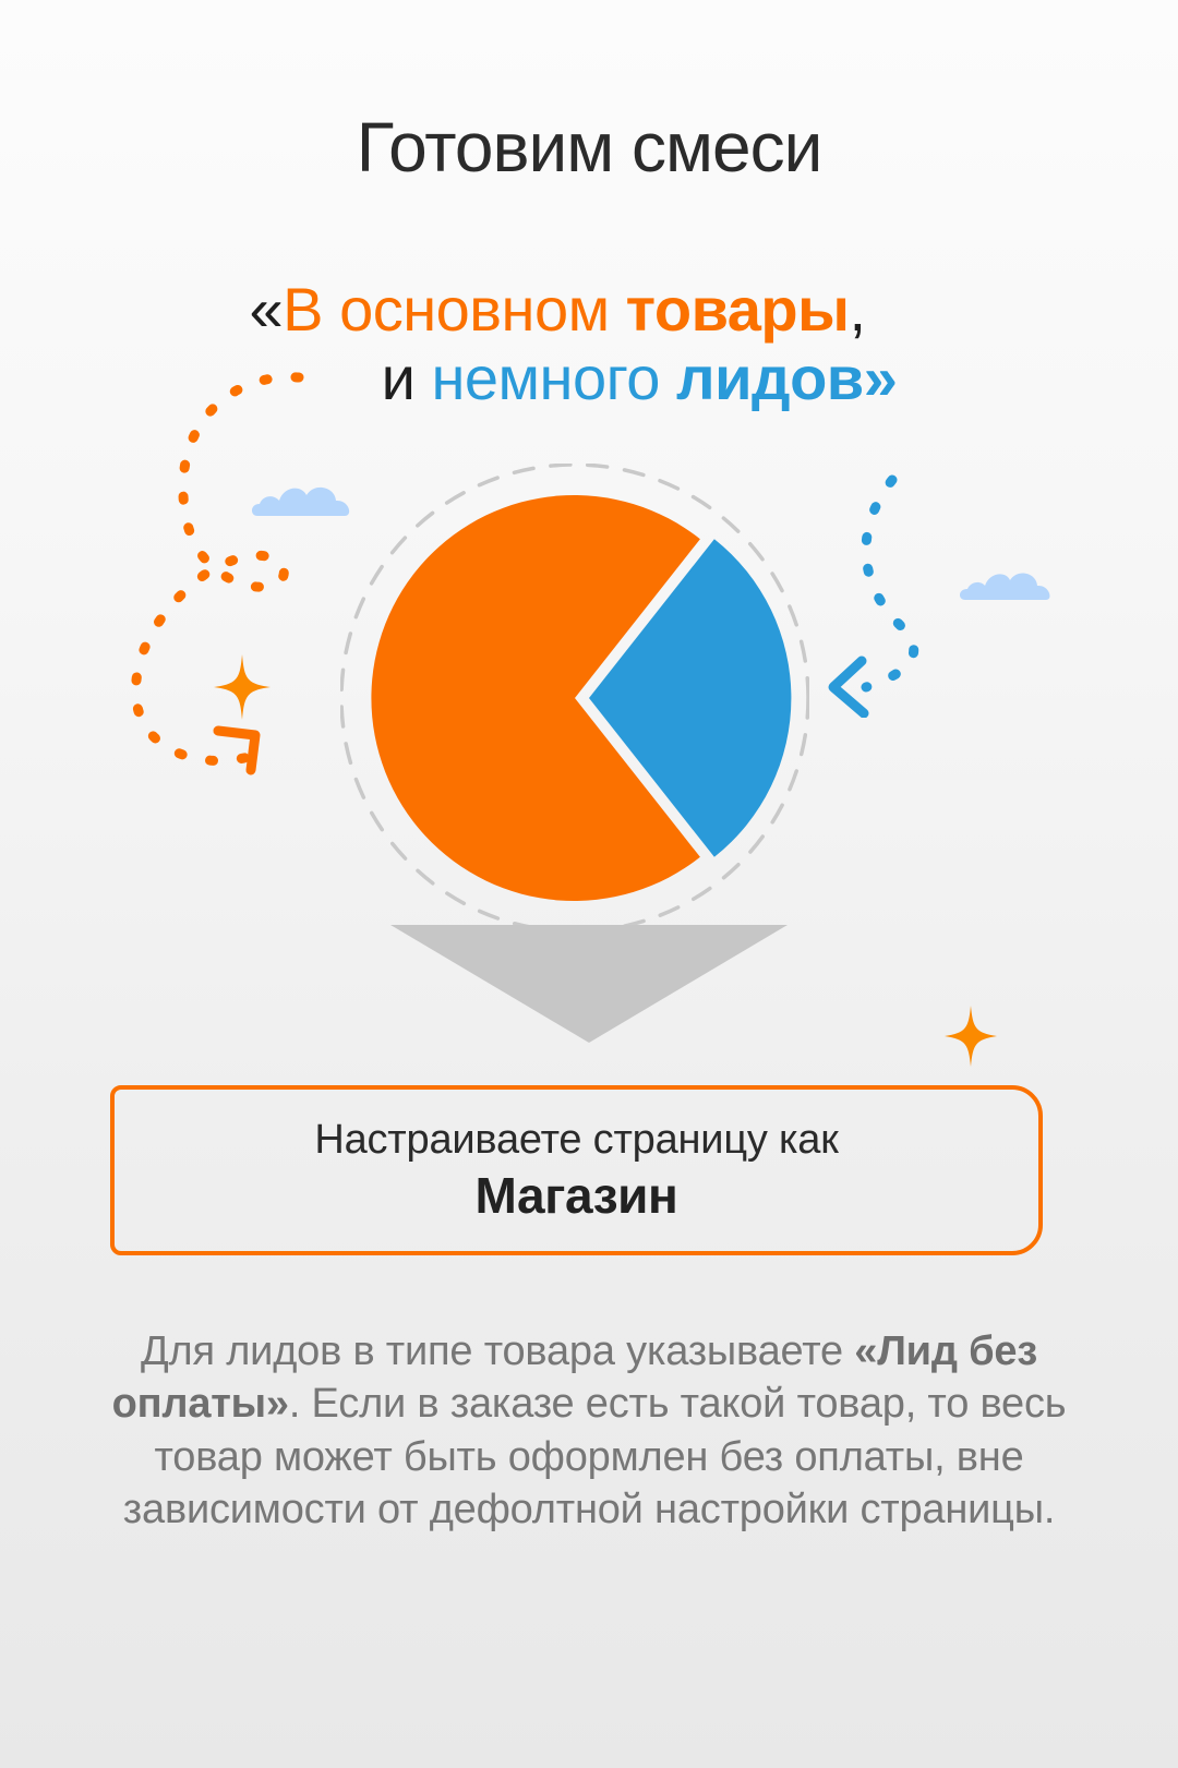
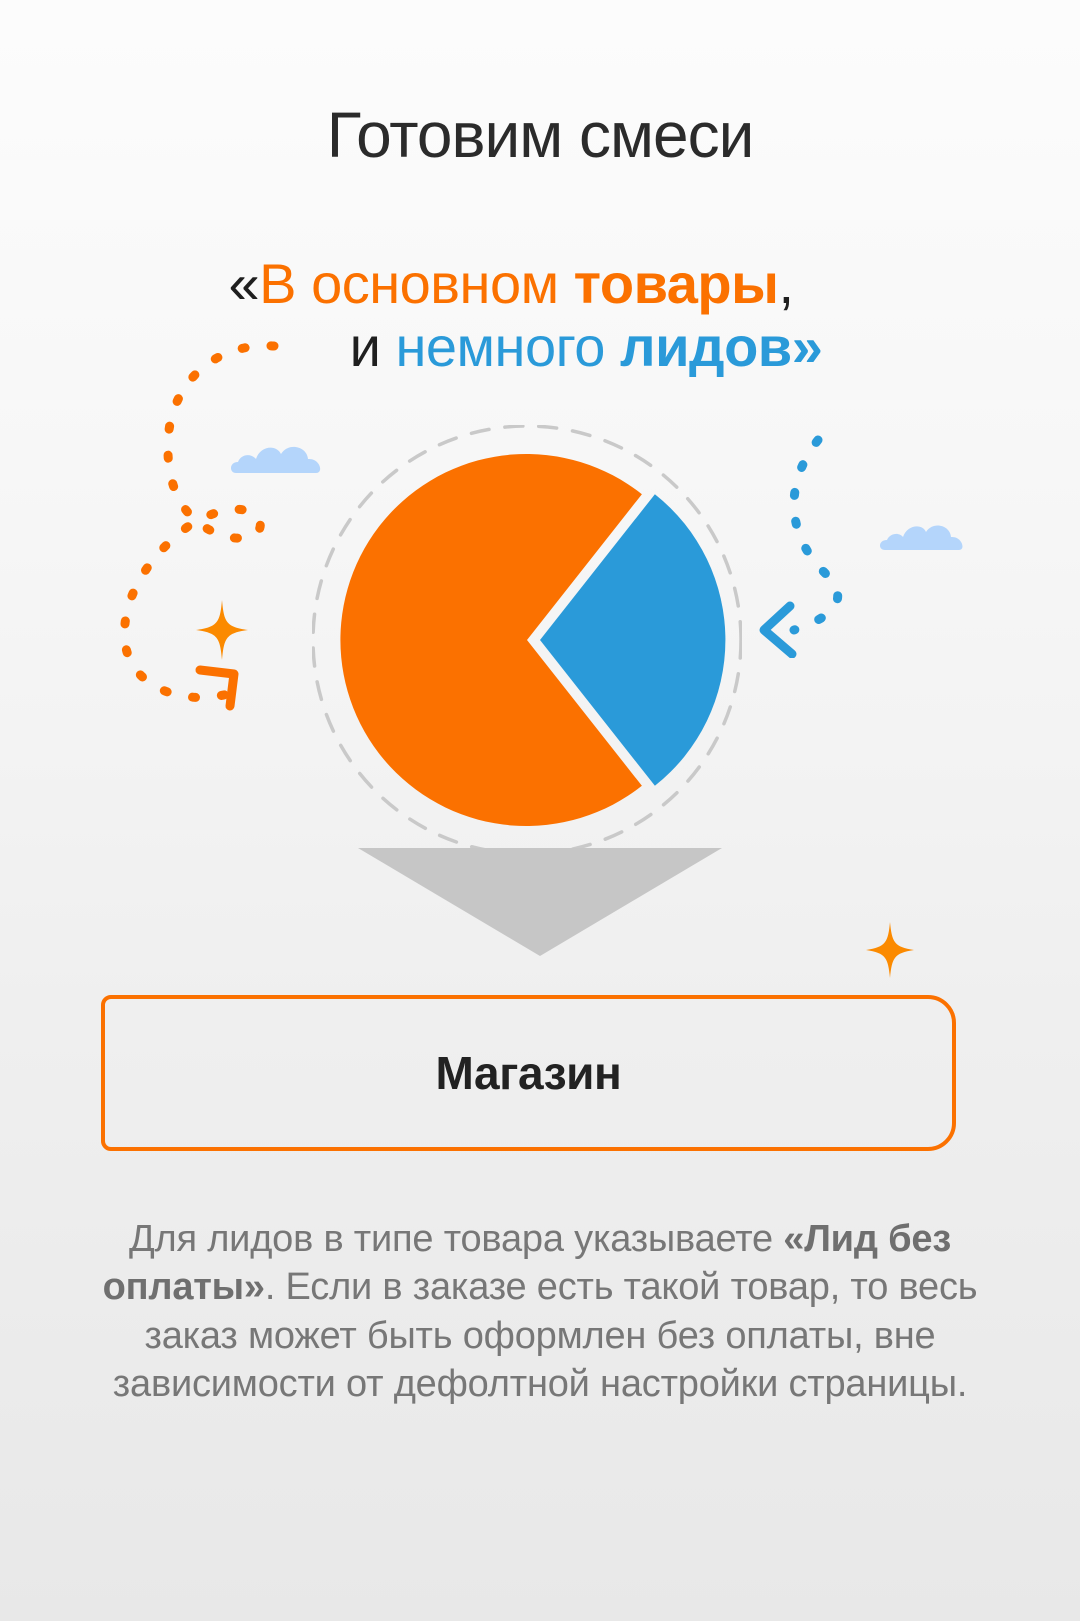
  Готовим смеси
  «В основном товары,
  и немного лидов»
- Настраиваете страницу как
  Магазин
- Для лидов в типе товара указываете «Лид без оплаты». Если в заказе есть такой товар, то весь товар может быть оформлен без оплаты, вне зависимости от дефолтной настройки страницы.
+ Для лидов в типе товара указываете «Лид без оплаты». Если в заказе есть такой товар, то весь заказ может быть оформлен без оплаты, вне зависимости от дефолтной настройки страницы.
